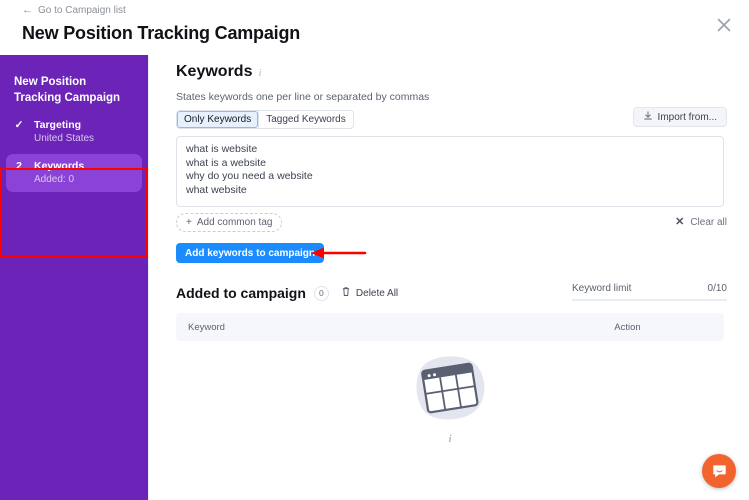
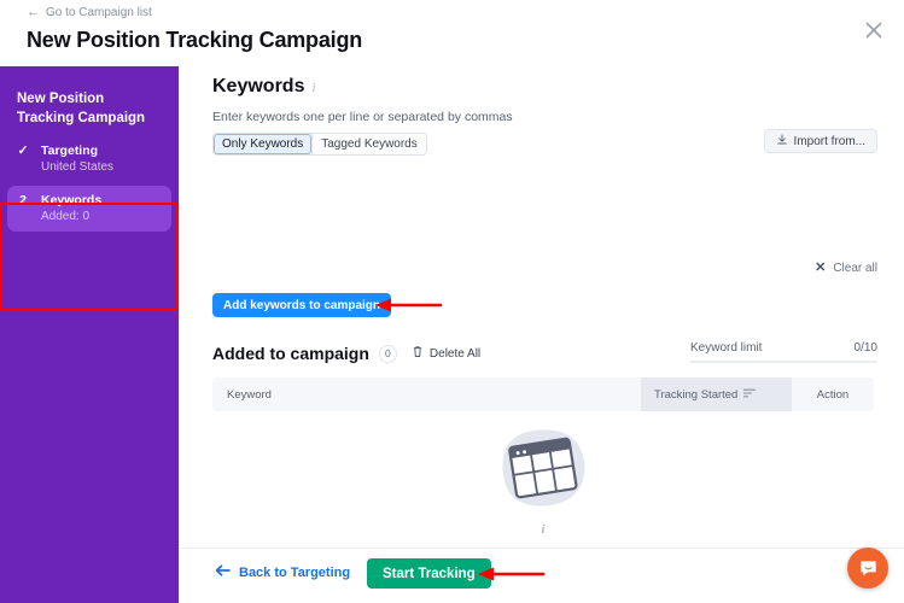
  ←
  Go to Campaign list
  New Position Tracking Campaign
  New Position Tracking Campaign
  ✓
  Targeting
  United States
  2
  Keywords
  Added: 0
  Keywords
  i
- States keywords one per line or separated by commas
+ Enter keywords one per line or separated by commas
  Only Keywords
  Tagged Keywords
  Import from...
- what is website
- what is a website
- why do you need a website
- what website
- +
- Add common tag
  ✕
  Clear all
  Add keywords to campaig
  Added to campaign
  0
  Delete All
  Keyword limit
  0/10
  Keyword
+ Tracking Started
  Action
  i
+ Back to Targeting
+ Start Tracking
